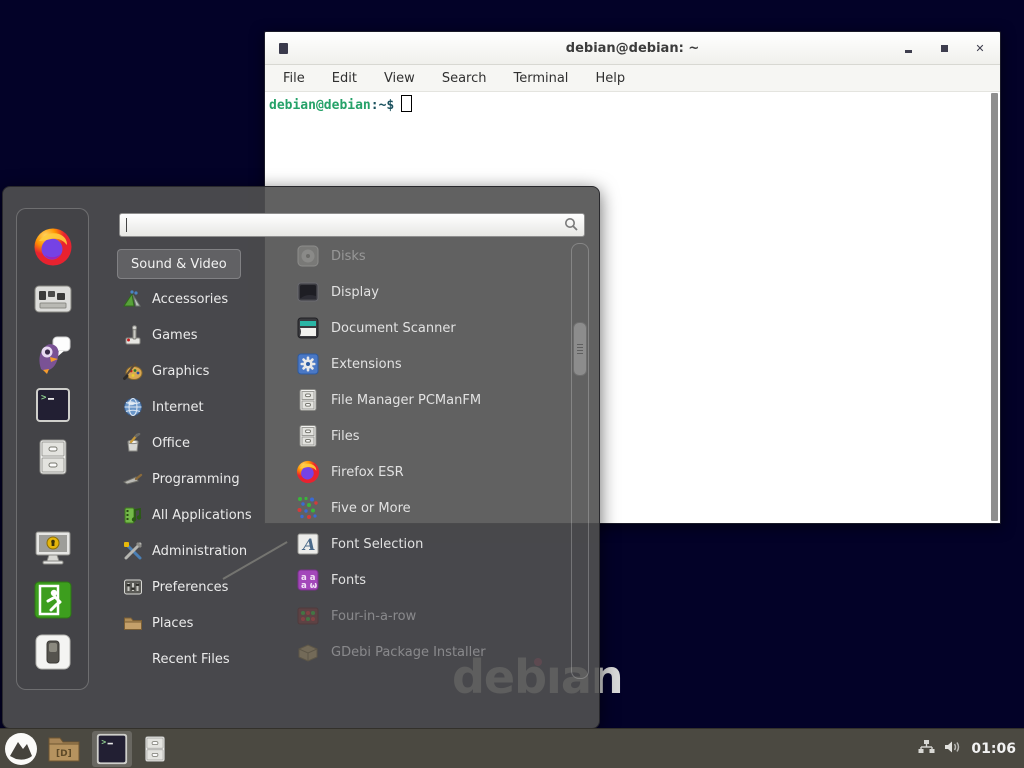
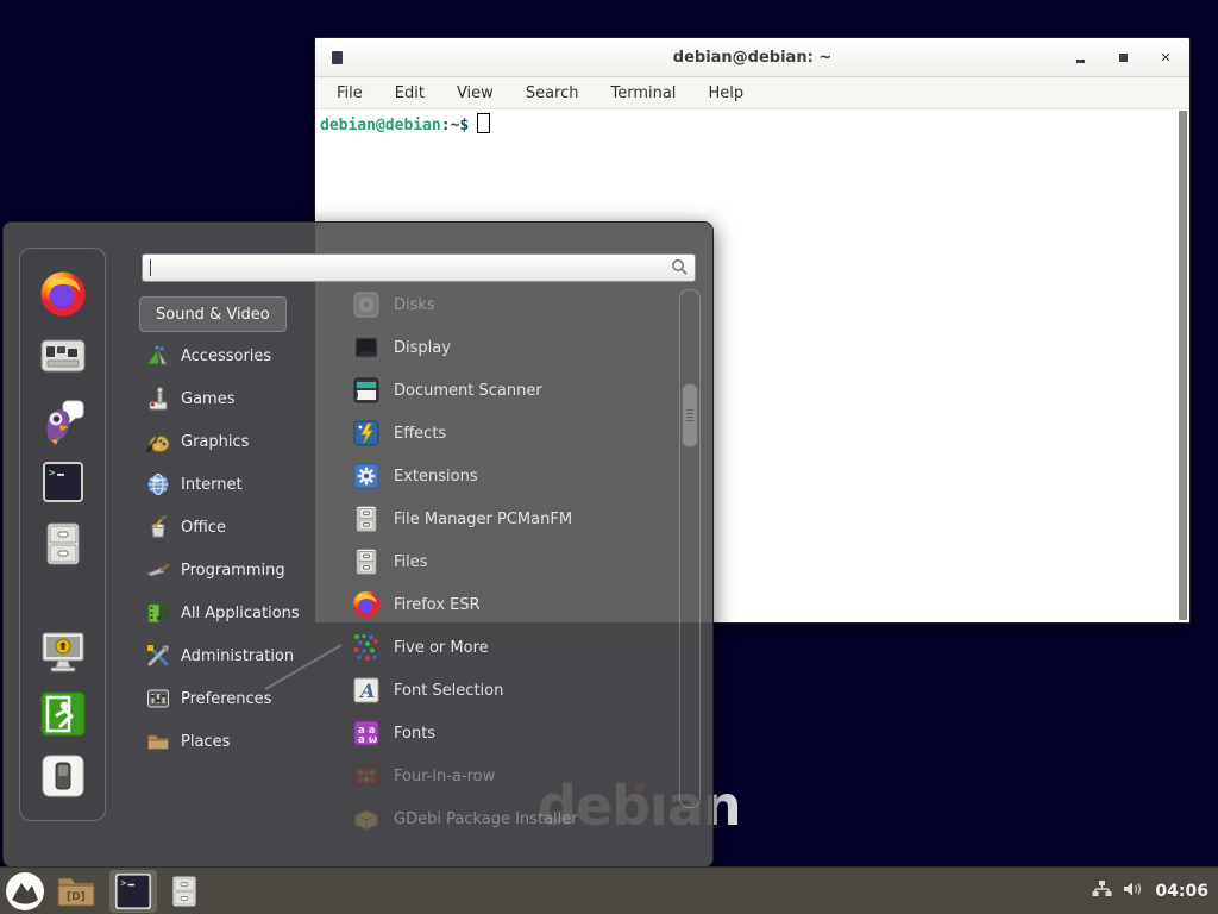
  debian@debian: ~
  ✕
  File
  Edit
  View
  Search
  Terminal
  Help
  debian@debian:~$
  >
  Sound & Video
  Accessories
  Games
  Graphics
  Internet
  Office
  Programming
  All Applications
  Administration
  Preferences
  Places
- Recent Files
  Disks
  Display
  Document Scanner
+ Effects
  Extensions
  File Manager PCManFM
  Files
  Firefox ESR
  Five or More
  A
  Font Selection
  a a
  a ω
  Fonts
  Four-in-a-row
  GDebi Package Installer
  [D]
  >
- 01:06
+ 04:06
